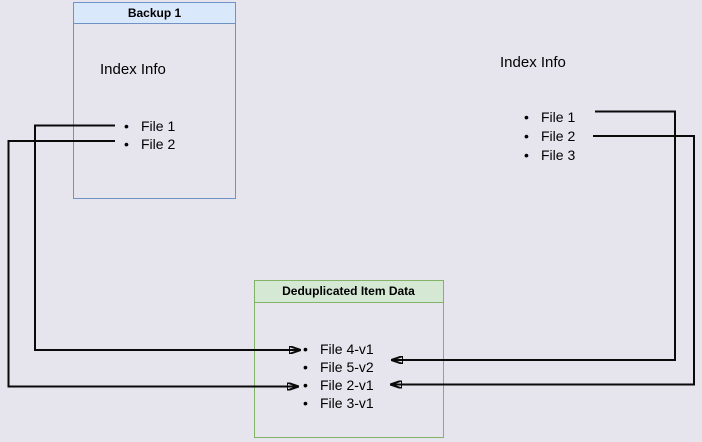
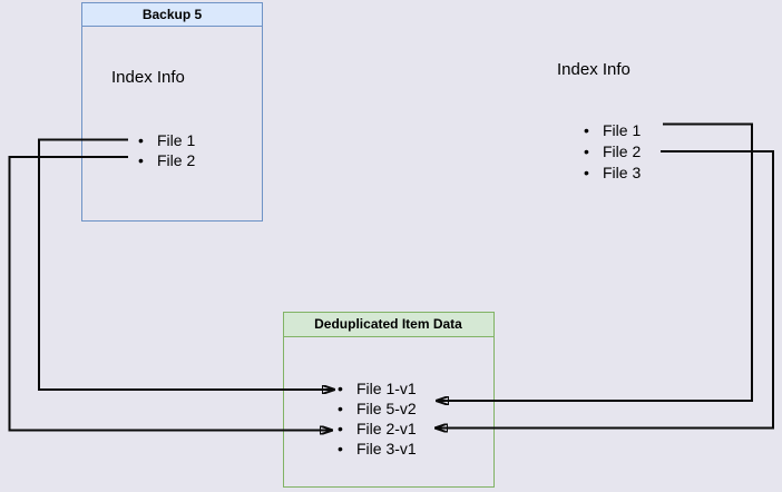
- Backup 1
+ Backup 5
  Index Info
  •
  File 1
  •
  File 2
  Index Info
  •
  File 1
  •
  File 2
  •
  File 3
  Deduplicated Item Data
  •
- File 4-v1
+ File 1-v1
  •
  File 5-v2
  •
  File 2-v1
  •
  File 3-v1
